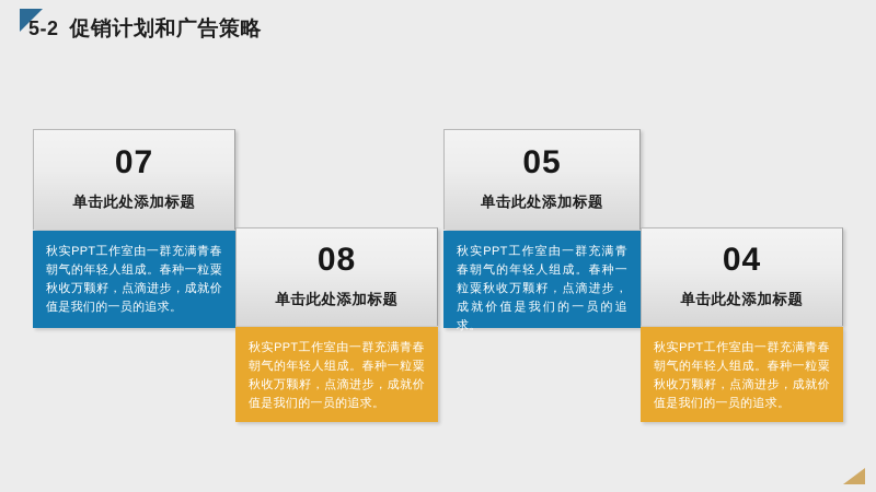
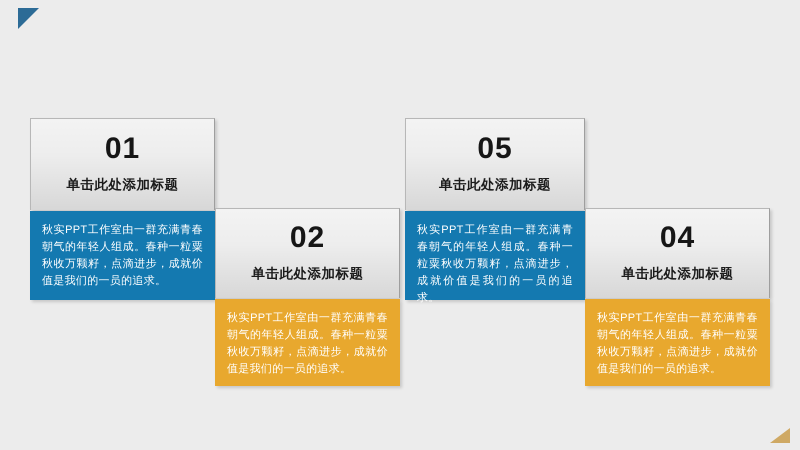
- 5-2 促销计划和广告策略
- 07
+ 01
  单击此处添加标题
  秋实PPT工作室由一群充满青春朝气的年轻人组成。春种一粒粟秋收万颗籽，点滴进步，成就价值是我们的一员的追求。
- 08
+ 02
  单击此处添加标题
  秋实PPT工作室由一群充满青春朝气的年轻人组成。春种一粒粟秋收万颗籽，点滴进步，成就价值是我们的一员的追求。
  05
  单击此处添加标题
  秋实PPT工作室由一群充满青春朝气的年轻人组成。春种一粒粟秋收万颗籽，点滴进步，成就价值是我们的一员的追求。
  04
  单击此处添加标题
  秋实PPT工作室由一群充满青春朝气的年轻人组成。春种一粒粟秋收万颗籽，点滴进步，成就价值是我们的一员的追求。
